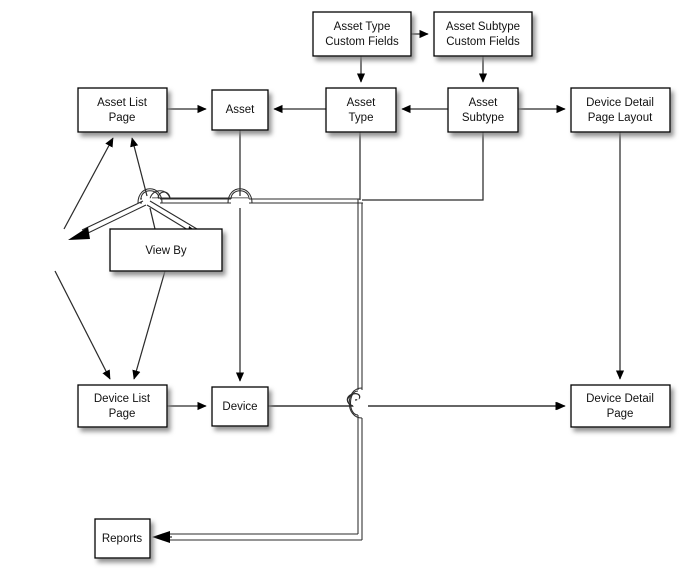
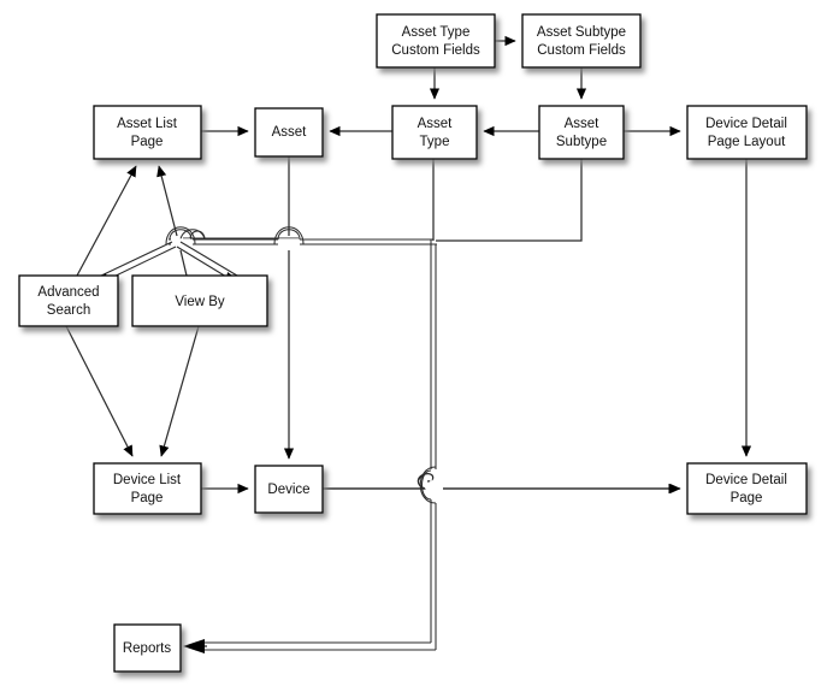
  Asset Type
  Custom Fields
  Asset Subtype
  Custom Fields
  Asset List
  Page
  Asset
  Asset
  Type
  Asset
  Subtype
  Device Detail
  Page Layout
+ Advanced
+ Search
  View By
  Device List
  Page
  Device
  Device Detail
  Page
  Reports
